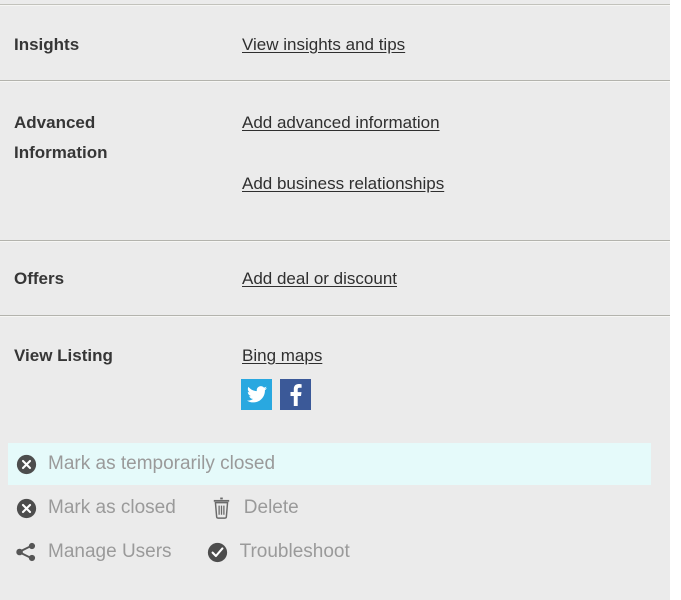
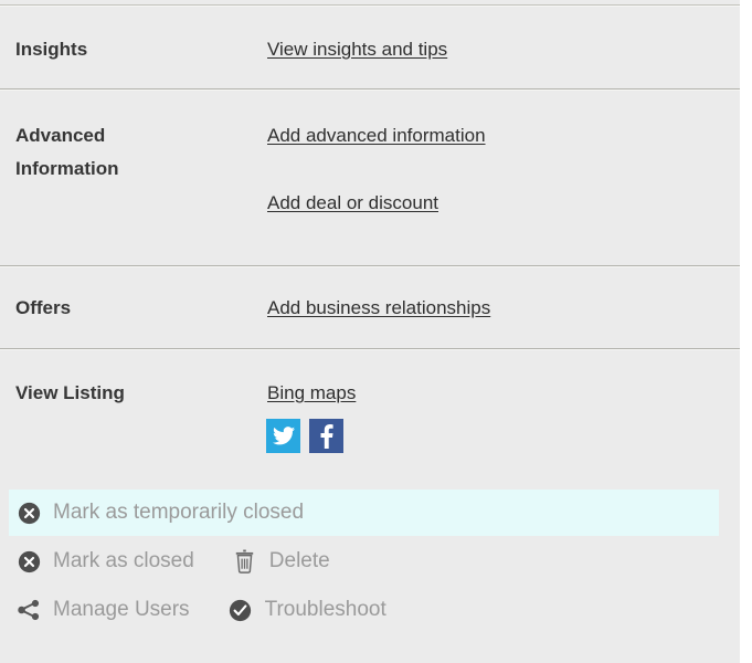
  Insights
  View insights and tips
  Advanced
  Information
  Add advanced information
- Add business relationships
+ Add deal or discount
  Offers
- Add deal or discount
+ Add business relationships
  View Listing
  Bing maps
  Mark as temporarily closed
  Mark as closed
  Delete
  Manage Users
  Troubleshoot
